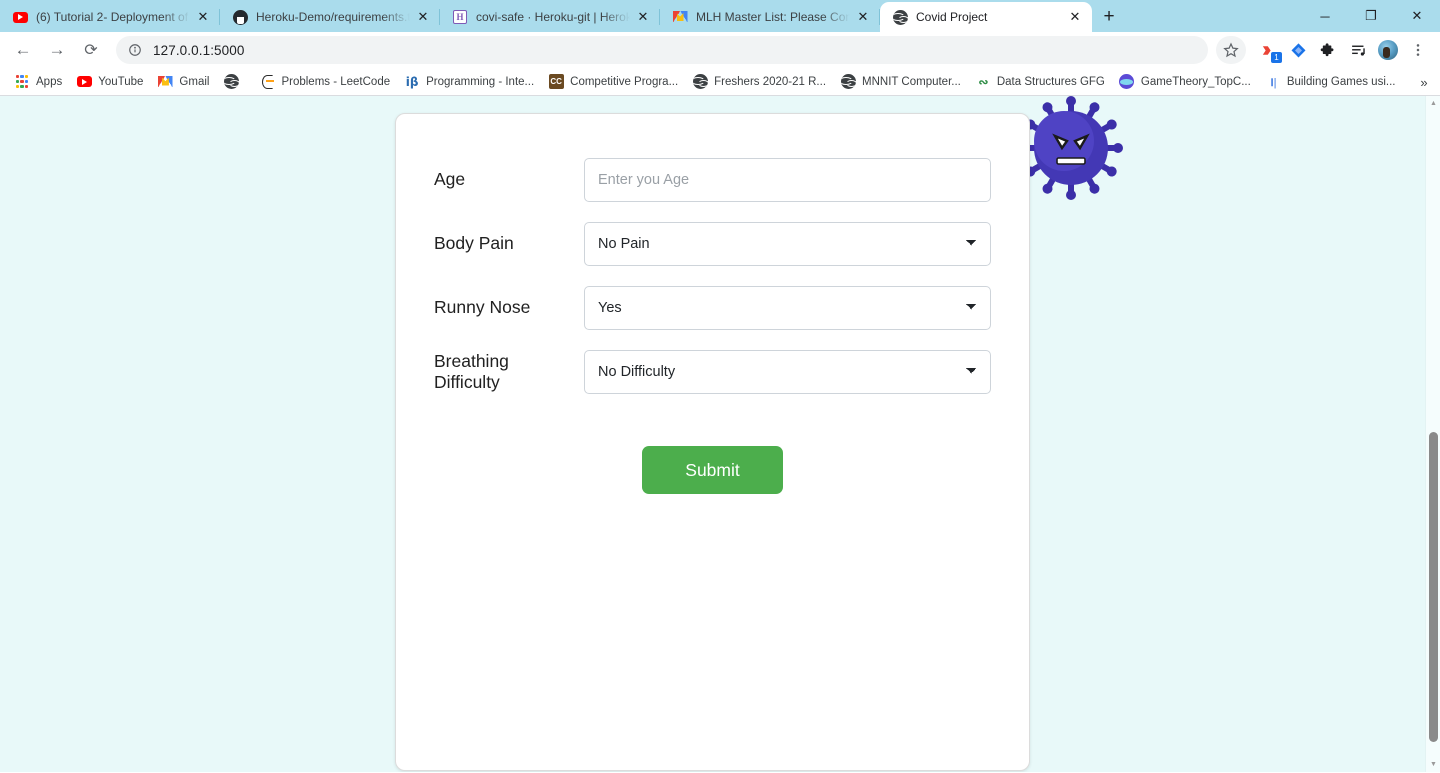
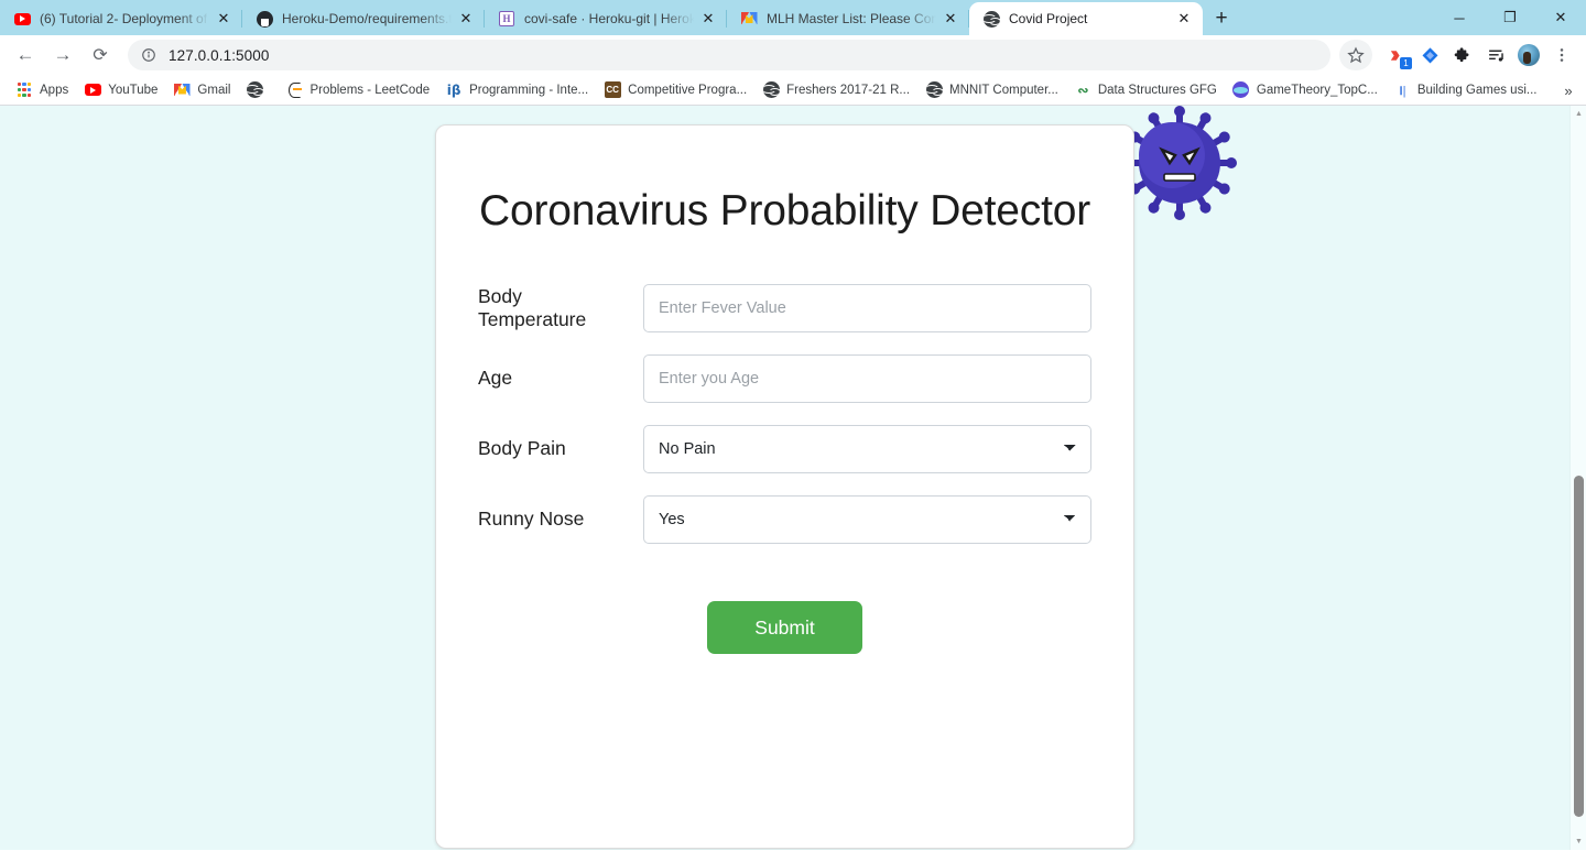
  (6) Tutorial 2- Deployment of
  ✕
  Heroku-Demo/requirements.t
  ✕
  H
  covi-safe · Heroku-git | Herok
  ✕
  MLH Master List: Please Con
  ✕
  Covid Project
  ✕
  +
  ─
  ❐
  ✕
  ←
  →
  ⟳
  127.0.0.1:5000
  1
  Apps
  YouTube
  Gmail
  Problems - LeetCode
  iβ
  Programming - Inte...
  CC
  Competitive Progra...
- Freshers 2020-21 R...
+ Freshers 2017-21 R...
  MNNIT Computer...
  ∾
  Data Structures GFG
  GameTheory_TopC...
  ।|
  Building Games usi...
  »
+ Coronavirus Probability Detector
+ Body Temperature
+ Enter Fever Value
  Age
  Enter you Age
  Body Pain
  No Pain
  Runny Nose
  Yes
- Breathing Difficulty
- No Difficulty
  Submit
